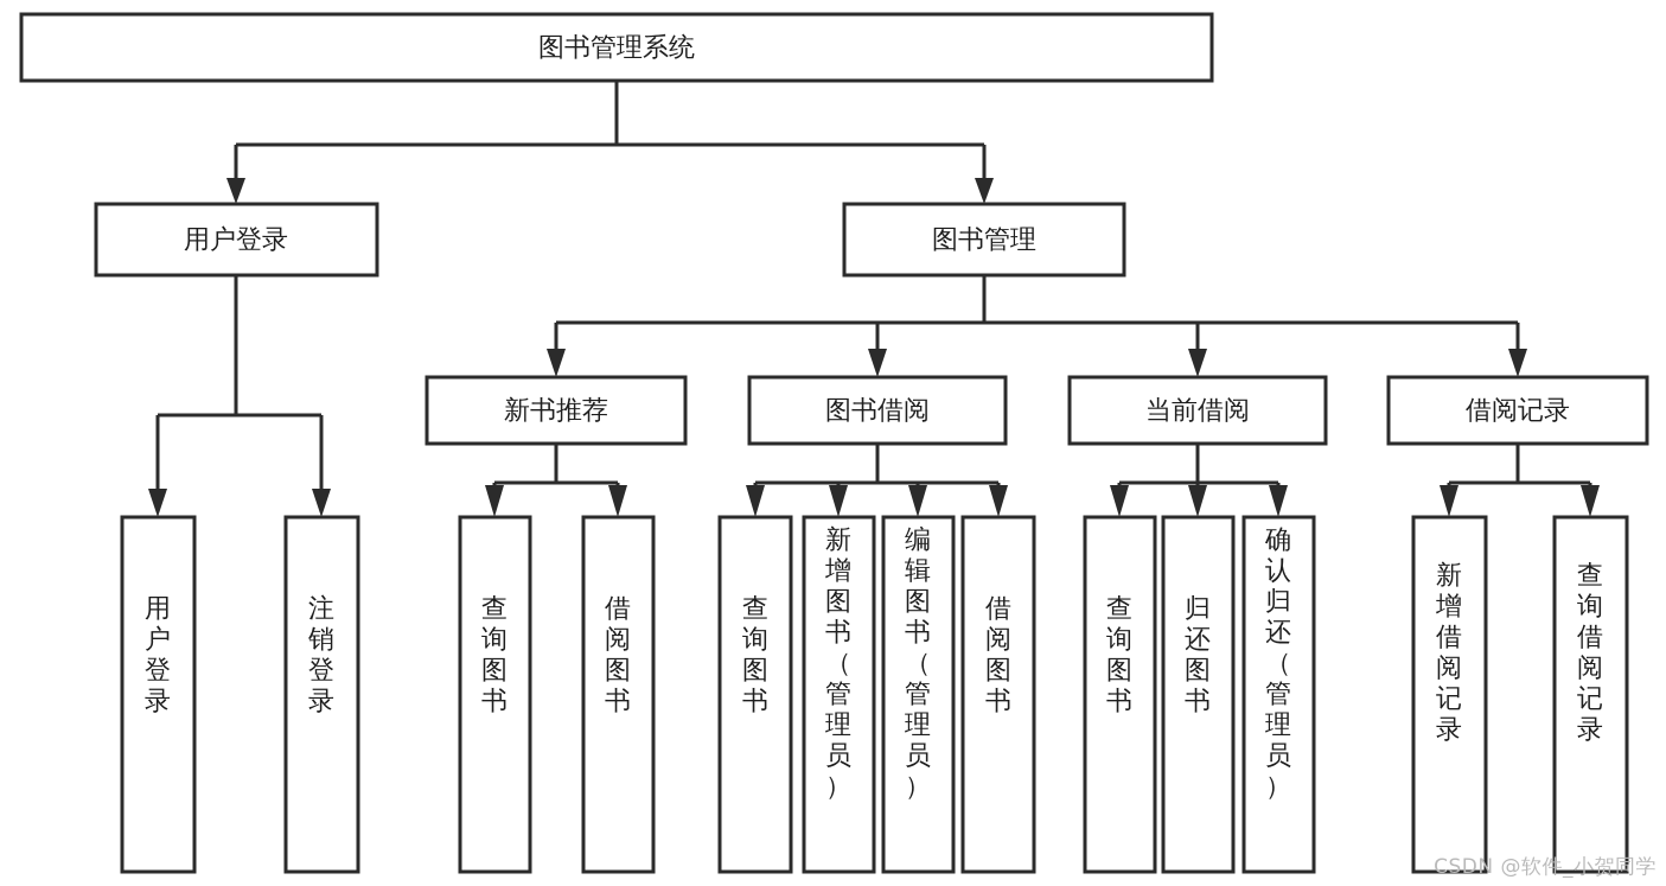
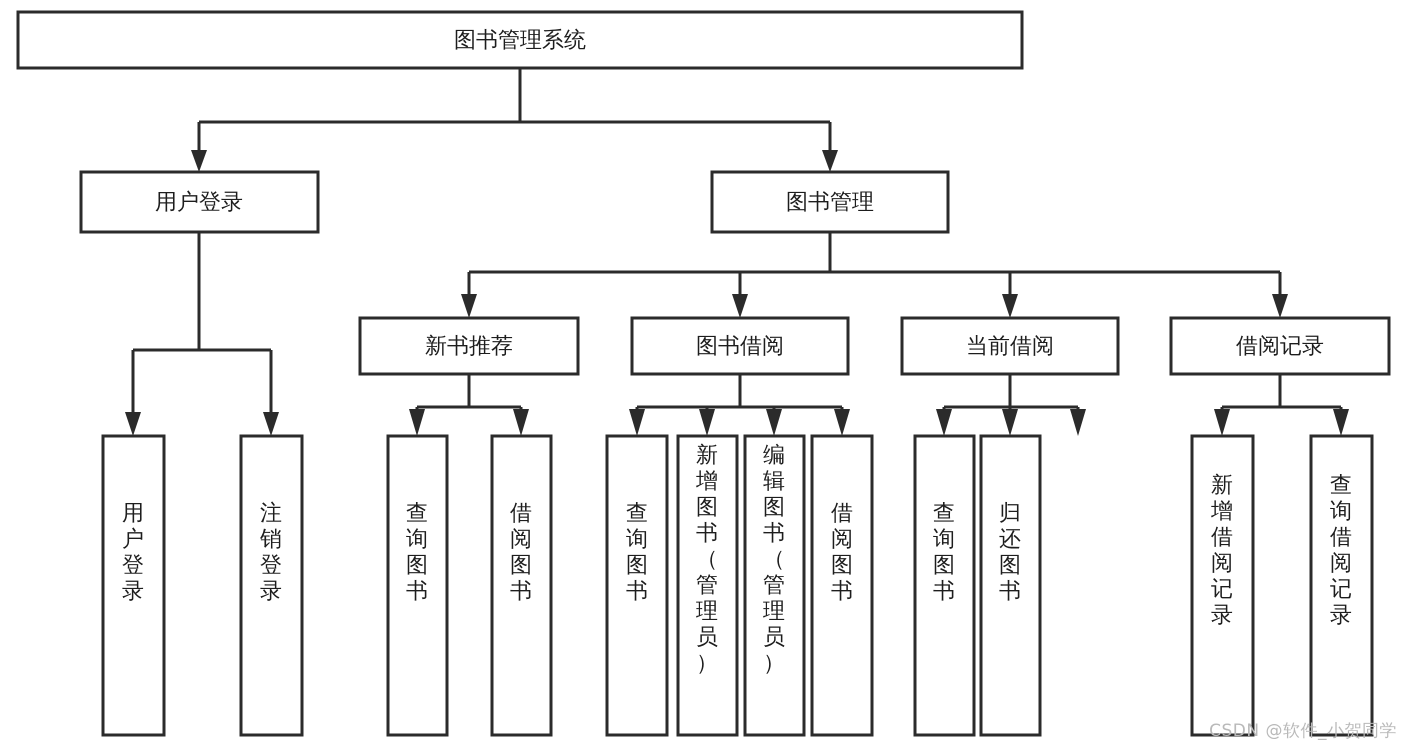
  图书管理系统
  用户登录
  图书管理
  新书推荐
  图书借阅
  当前借阅
  借阅记录
  用户登录
  注销登录
  查询图书
  借阅图书
  查询图书
  新增图书（管理员）
  编辑图书（管理员）
  借阅图书
  查询图书
  归还图书
- 确认归还（管理员）
  新增借阅记录
  查询借阅记录
  CSDN @软件_小贺同学
